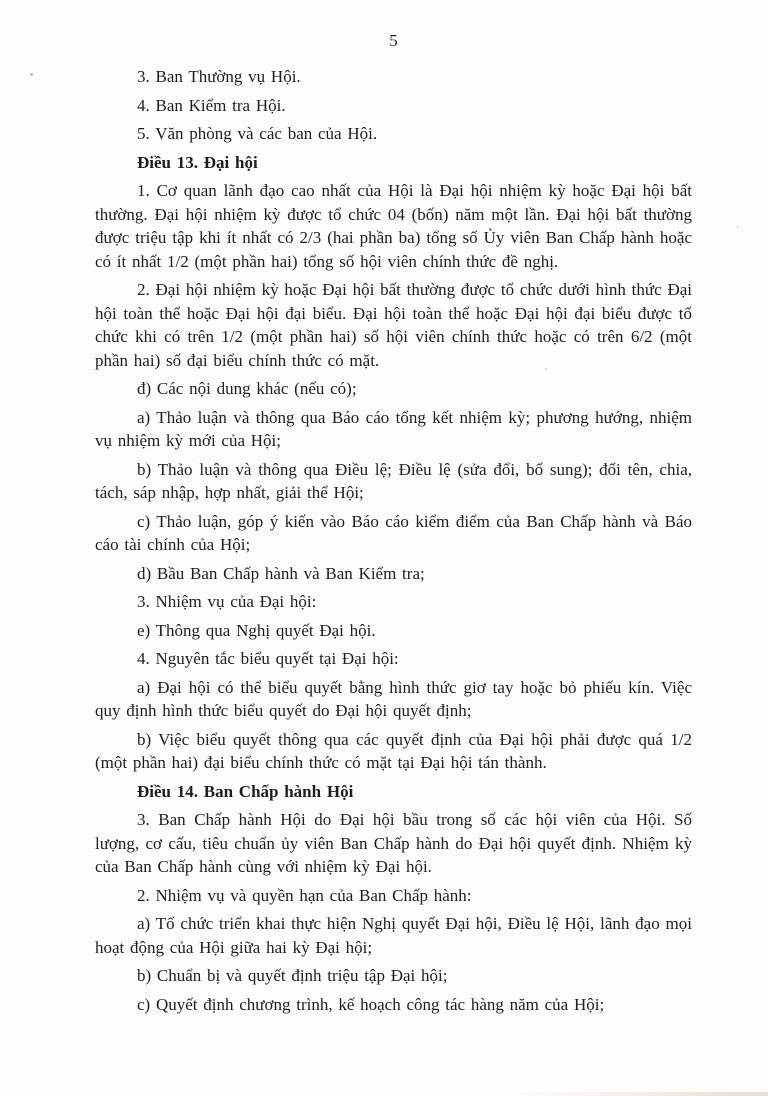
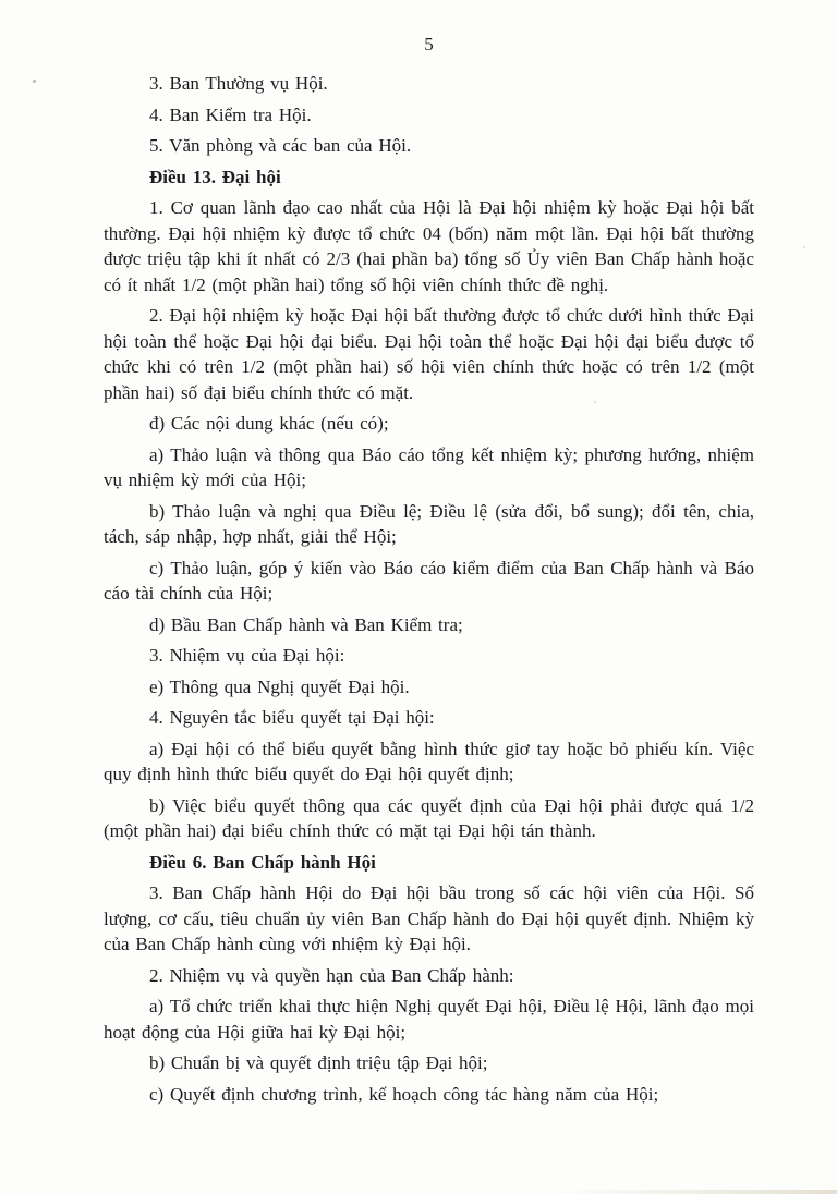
  5
  3. Ban Thường vụ Hội.
  4. Ban Kiểm tra Hội.
  5. Văn phòng và các ban của Hội.
  Điều 13. Đại hội
  1. Cơ quan lãnh đạo cao nhất của Hội là Đại hội nhiệm kỳ hoặc Đại hội bất thường. Đại hội nhiệm kỳ được tổ chức 04 (bốn) năm một lần. Đại hội bất thường được triệu tập khi ít nhất có 2/3 (hai phần ba) tổng số Ủy viên Ban Chấp hành hoặc có ít nhất 1/2 (một phần hai) tổng số hội viên chính thức đề nghị.
- 2. Đại hội nhiệm kỳ hoặc Đại hội bất thường được tổ chức dưới hình thức Đại hội toàn thể hoặc Đại hội đại biểu. Đại hội toàn thể hoặc Đại hội đại biểu được tổ chức khi có trên 1/2 (một phần hai) số hội viên chính thức hoặc có trên 6/2 (một phần hai) số đại biểu chính thức có mặt.
+ 2. Đại hội nhiệm kỳ hoặc Đại hội bất thường được tổ chức dưới hình thức Đại hội toàn thể hoặc Đại hội đại biểu. Đại hội toàn thể hoặc Đại hội đại biểu được tổ chức khi có trên 1/2 (một phần hai) số hội viên chính thức hoặc có trên 1/2 (một phần hai) số đại biểu chính thức có mặt.
  đ) Các nội dung khác (nếu có);
  a) Thảo luận và thông qua Báo cáo tổng kết nhiệm kỳ; phương hướng, nhiệm vụ nhiệm kỳ mới của Hội;
- b) Thảo luận và thông qua Điều lệ; Điều lệ (sửa đổi, bổ sung); đổi tên, chia, tách, sáp nhập, hợp nhất, giải thể Hội;
+ b) Thảo luận và nghị qua Điều lệ; Điều lệ (sửa đổi, bổ sung); đổi tên, chia, tách, sáp nhập, hợp nhất, giải thể Hội;
  c) Thảo luận, góp ý kiến vào Báo cáo kiểm điểm của Ban Chấp hành và Báo cáo tài chính của Hội;
  d) Bầu Ban Chấp hành và Ban Kiểm tra;
  3. Nhiệm vụ của Đại hội:
  e) Thông qua Nghị quyết Đại hội.
  4. Nguyên tắc biểu quyết tại Đại hội:
  a) Đại hội có thể biểu quyết bằng hình thức giơ tay hoặc bỏ phiếu kín. Việc quy định hình thức biểu quyết do Đại hội quyết định;
  b) Việc biểu quyết thông qua các quyết định của Đại hội phải được quá 1/2 (một phần hai) đại biểu chính thức có mặt tại Đại hội tán thành.
- Điều 14. Ban Chấp hành Hội
+ Điều 6. Ban Chấp hành Hội
  3. Ban Chấp hành Hội do Đại hội bầu trong số các hội viên của Hội. Số lượng, cơ cấu, tiêu chuẩn ủy viên Ban Chấp hành do Đại hội quyết định. Nhiệm kỳ của Ban Chấp hành cùng với nhiệm kỳ Đại hội.
  2. Nhiệm vụ và quyền hạn của Ban Chấp hành:
  a) Tổ chức triển khai thực hiện Nghị quyết Đại hội, Điều lệ Hội, lãnh đạo mọi hoạt động của Hội giữa hai kỳ Đại hội;
  b) Chuẩn bị và quyết định triệu tập Đại hội;
  c) Quyết định chương trình, kế hoạch công tác hàng năm của Hội;
